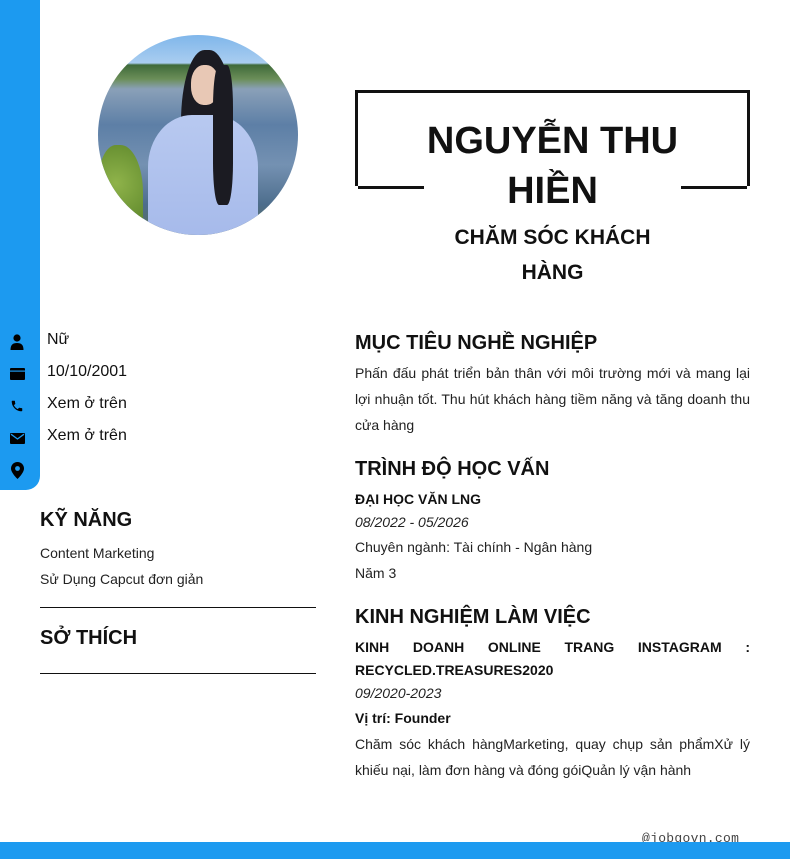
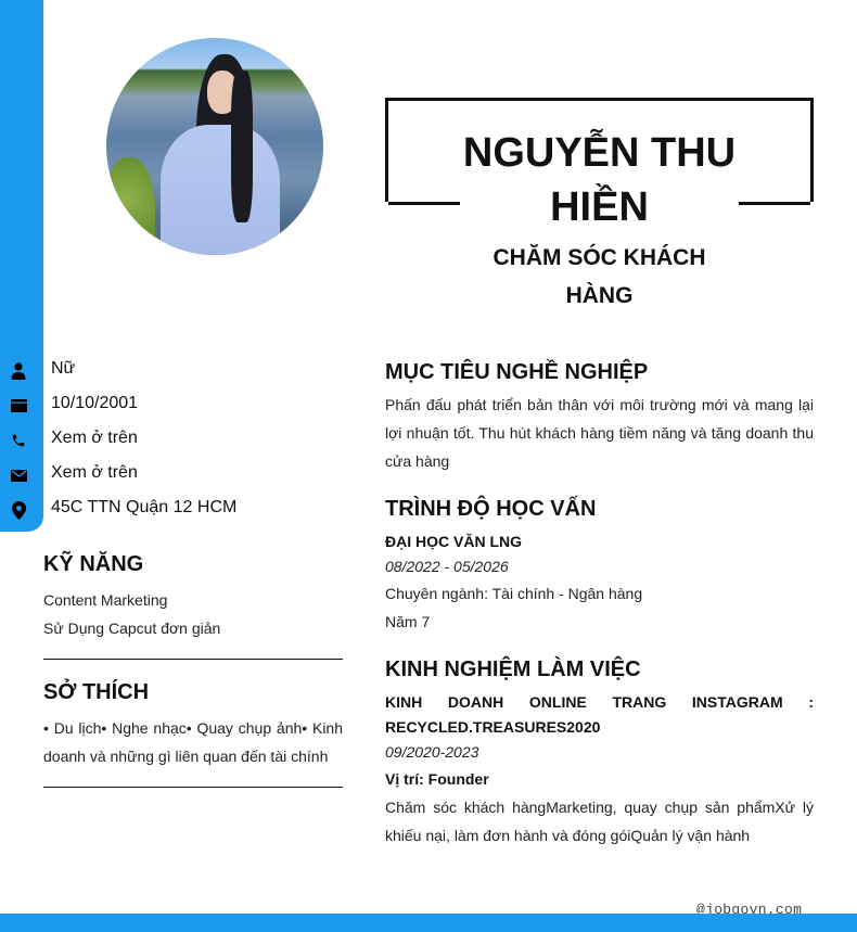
  NGUYỄN THU
  HIỀN
  CHĂM SÓC KHÁCH
  HÀNG
  Nữ
  10/10/2001
  Xem ở trên
  Xem ở trên
+ 45C TTN Quận 12 HCM
  KỸ NĂNG
  Content Marketing
  Sử Dụng Capcut đơn giản
  SỞ THÍCH
+ • Du lịch• Nghe nhạc• Quay chụp ảnh• Kinh doanh và những gì liên quan đến tài chính
  MỤC TIÊU NGHỀ NGHIỆP
  Phấn đấu phát triển bản thân với môi trường mới và mang lại lợi nhuận tốt. Thu hút khách hàng tiềm năng và tăng doanh thu cửa hàng
  TRÌNH ĐỘ HỌC VẤN
  ĐẠI HỌC VĂN LNG
  08/2022 - 05/2026
  Chuyên ngành: Tài chính - Ngân hàng
- Năm 3
+ Năm 7
  KINH NGHIỆM LÀM VIỆC
  KINH DOANH ONLINE TRANG INSTAGRAM : RECYCLED.TREASURES2020
  09/2020-2023
  Vị trí: Founder
- Chăm sóc khách hàngMarketing, quay chụp sản phẩmXử lý khiếu nại, làm đơn hàng và đóng góiQuản lý vận hành
+ Chăm sóc khách hàngMarketing, quay chụp sản phẩmXử lý khiếu nại, làm đơn hành và đóng góiQuản lý vận hành
  @jobgovn.com
